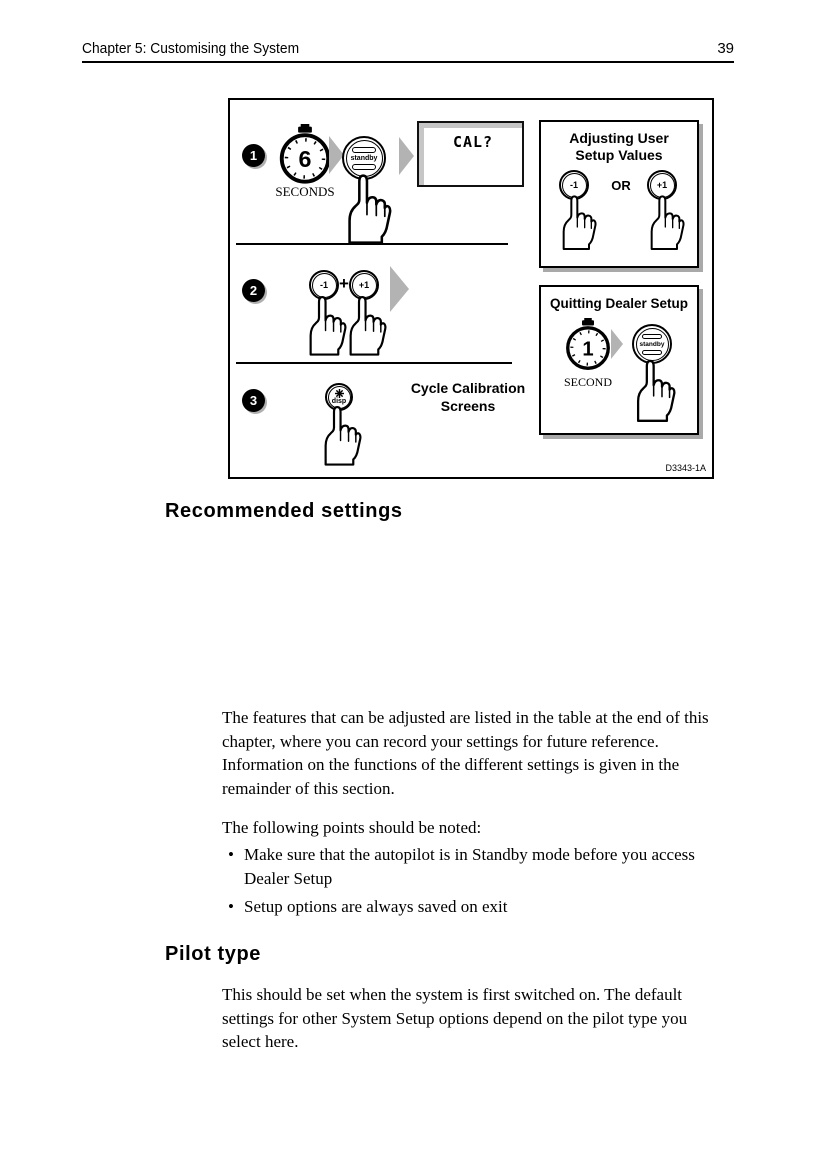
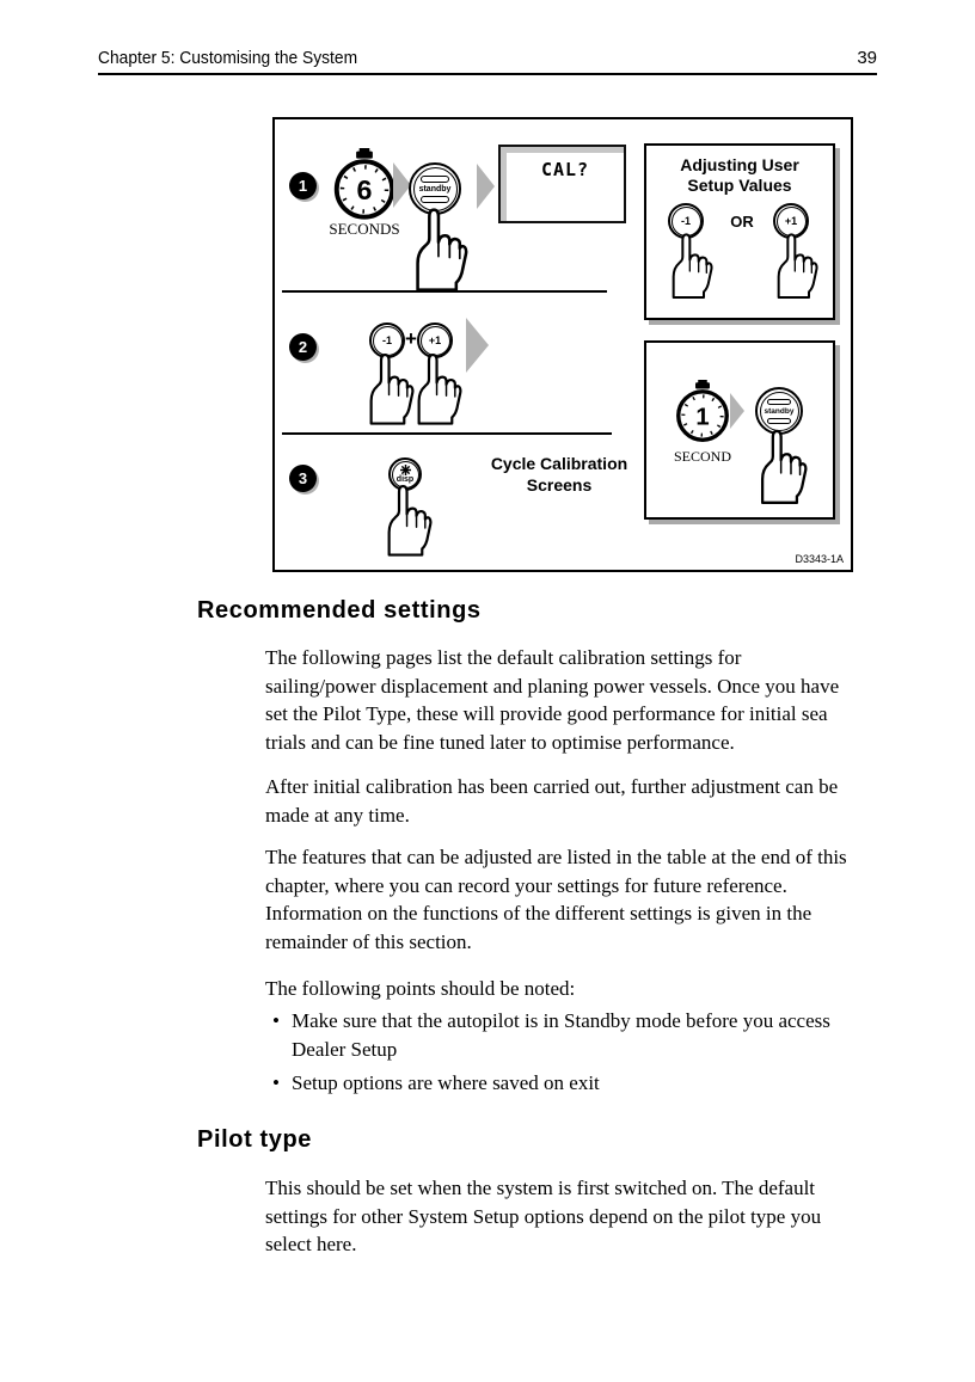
  Chapter 5: Customising the System
  39
  1
  6
  SECONDS
  CAL?
  2
  -1
  +
  +1
  3
  Cycle Calibration
  Screens
  Adjusting User
  Setup Values
  -1
  OR
  +1
- Quitting Dealer Setup
  1
  SECOND
  D3343-1A
  Recommended settings
+ The following pages list the default calibration settings for sailing/power displacement and planing power vessels. Once you have set the Pilot Type, these will provide good performance for initial sea trials and can be fine tuned later to optimise performance.
+ After initial calibration has been carried out, further adjustment can be made at any time.
  The features that can be adjusted are listed in the table at the end of this chapter, where you can record your settings for future reference. Information on the functions of the different settings is given in the remainder of this section.
  The following points should be noted:
  •
  Make sure that the autopilot is in Standby mode before you access Dealer Setup
  •
- Setup options are always saved on exit
+ Setup options are where saved on exit
  Pilot type
  This should be set when the system is first switched on. The default settings for other System Setup options depend on the pilot type you select here.
